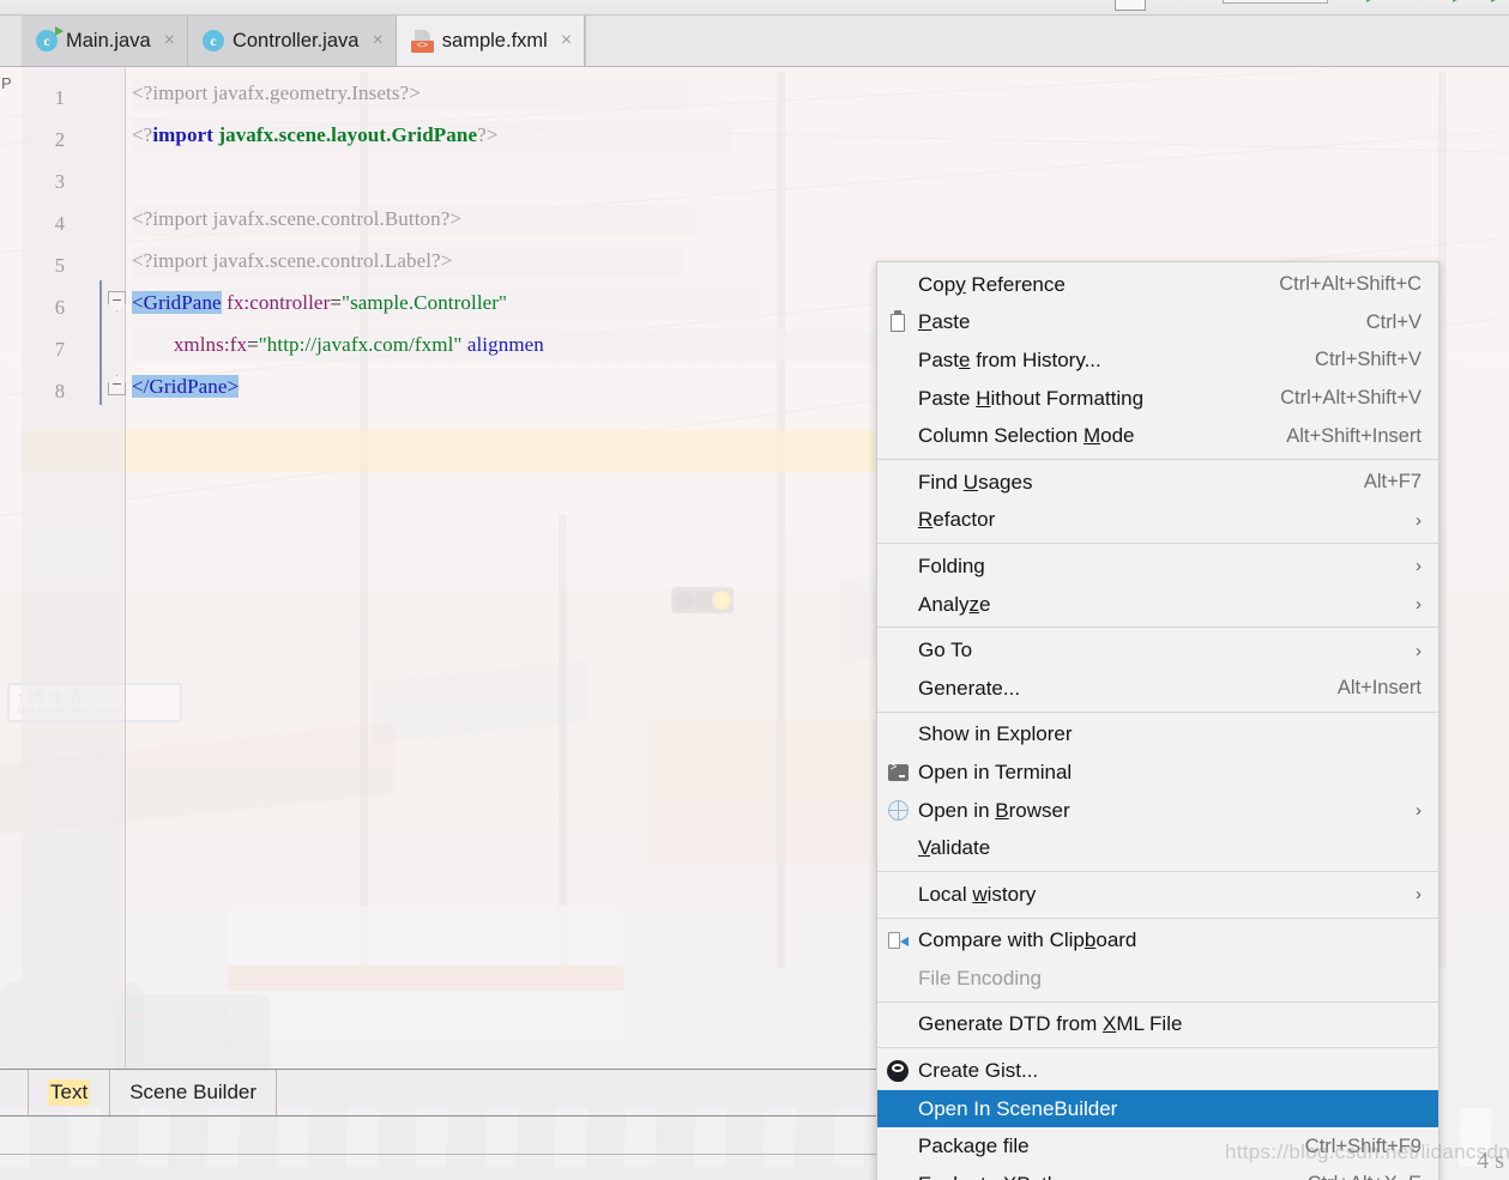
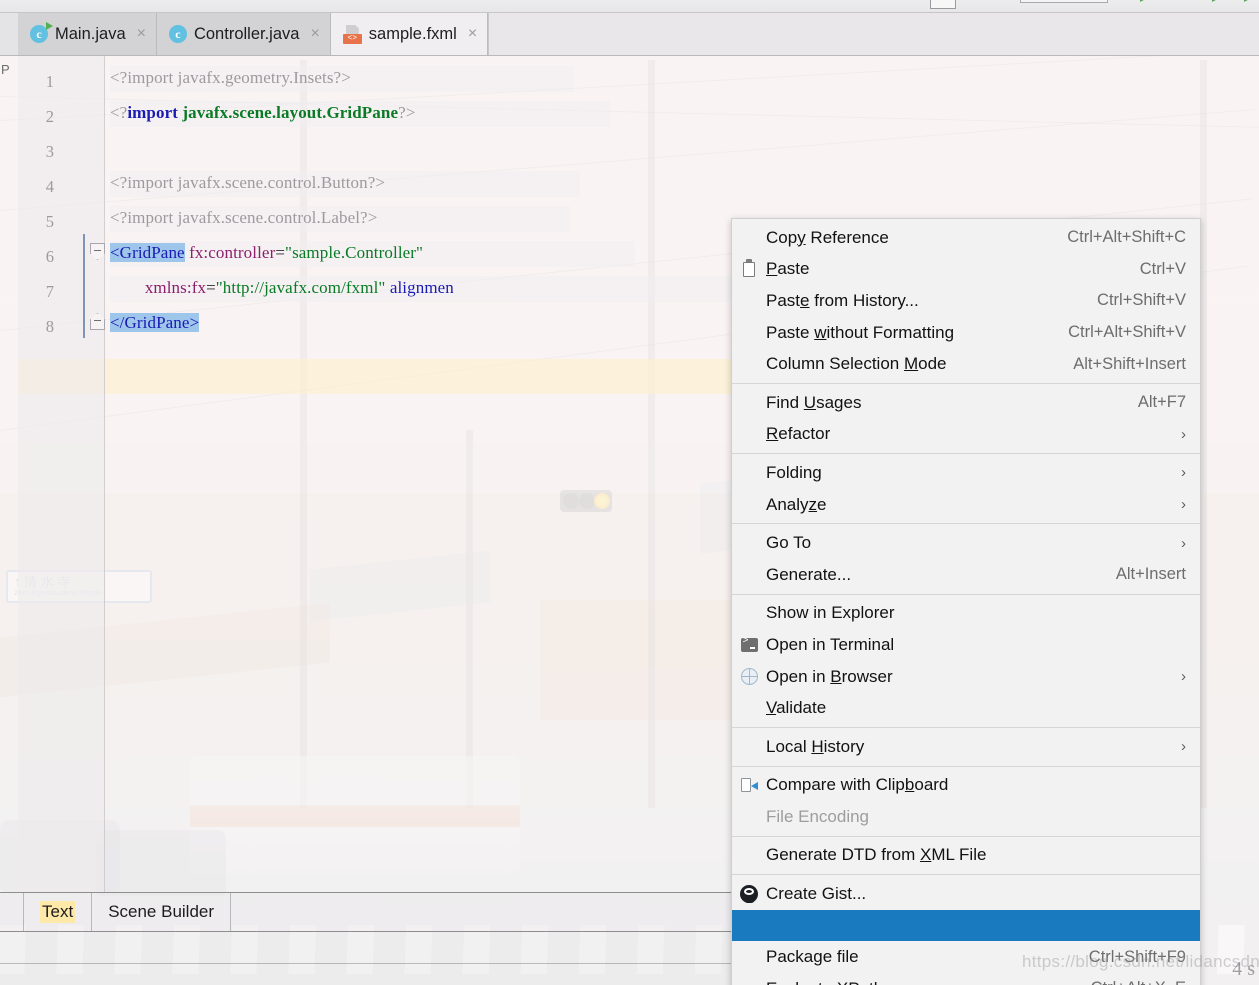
  c
  Main.java
  ×
  c
  Controller.java
  ×
  <>
  sample.fxml
  ×
  P
  1
  2
  3
  4
  5
  6
  7
  8
  <?import javafx.geometry.Insets?>
  <?import javafx.scene.layout.GridPane?>
  <?import javafx.scene.control.Button?>
  <?import javafx.scene.control.Label?>
  <GridPane fx:controller="sample.Controller"
  xmlns:fx="http://javafx.com/fxml" alignmen
  </GridPane>
  Text
  Scene Builder
  Copy Reference
  Ctrl+Alt+Shift+C
  Paste
  Ctrl+V
  Paste from History...
  Ctrl+Shift+V
- Paste Hithout Formatting
+ Paste without Formatting
  Ctrl+Alt+Shift+V
  Column Selection Mode
  Alt+Shift+Insert
  Find Usages
  Alt+F7
  Refactor
  ›
  Folding
  ›
  Analyze
  ›
  Go To
  ›
  Generate...
  Alt+Insert
  Show in Explorer
  Open in Terminal
  Open in Browser
  ›
  Validate
- Local wistory
+ Local History
  ›
  Compare with Clipboard
  File Encoding
  Generate DTD from XML File
  Create Gist...
- Open In SceneBuilder
  Package file
  Ctrl+Shift+F9
  https://blog.csdn.net/lidancsdn
  4 s
